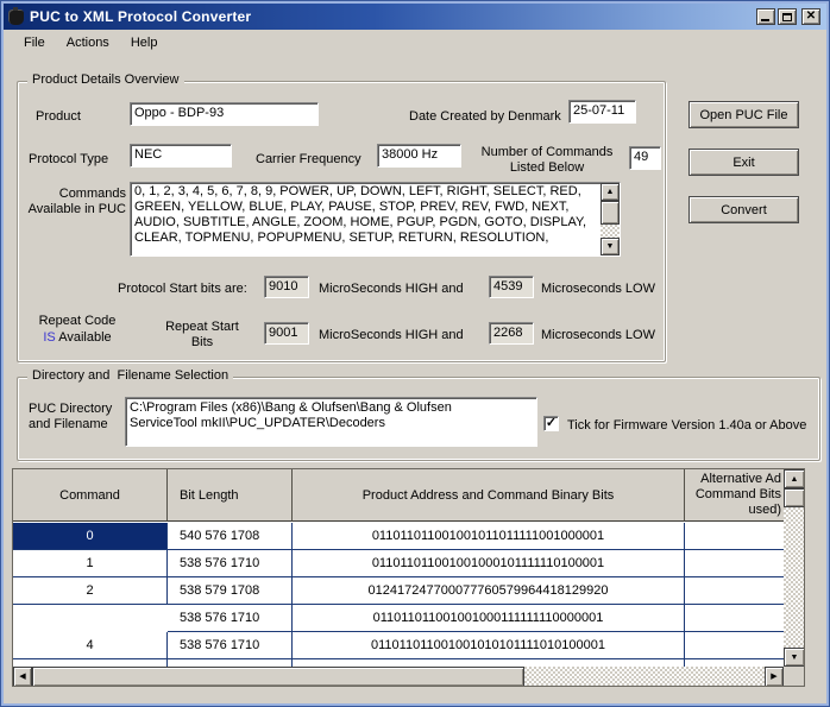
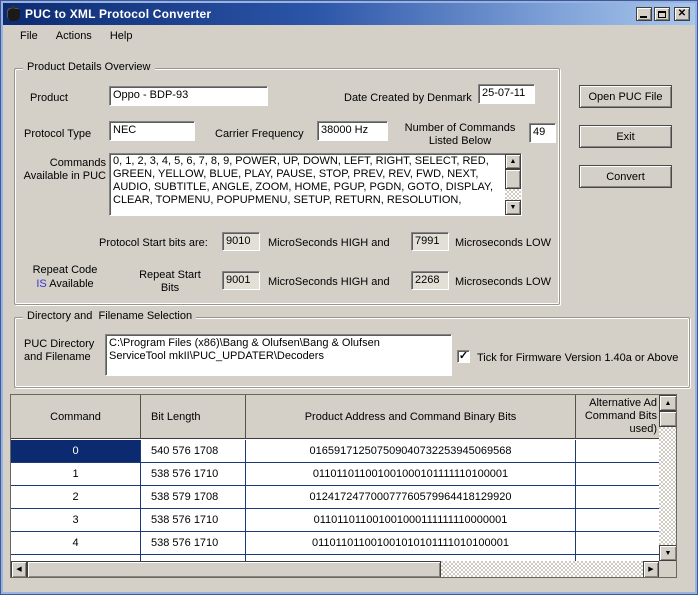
  PUC to XML Protocol Converter
  ✕
  File
  Actions
  Help
  Product Details Overview
  Product
  Oppo - BDP-93
  Date Created by Denmark
  25-07-11
  Protocol Type
  NEC
  Carrier Frequency
  38000 Hz
  Number of Commands
  Listed Below
  49
  Commands
  Available in PUC
  0, 1, 2, 3, 4, 5, 6, 7, 8, 9, POWER, UP, DOWN, LEFT, RIGHT, SELECT, RED, GREEN, YELLOW, BLUE, PLAY, PAUSE, STOP, PREV, REV, FWD, NEXT, AUDIO, SUBTITLE, ANGLE, ZOOM, HOME, PGUP, PGDN, GOTO, DISPLAY, CLEAR, TOPMENU, POPUPMENU, SETUP, RETURN, RESOLUTION,
  Protocol Start bits are:
  9010
  MicroSeconds HIGH and
- 4539
+ 7991
  Microseconds LOW
  Repeat Code
  IS Available
  Repeat Start
  Bits
  9001
  MicroSeconds HIGH and
  2268
  Microseconds LOW
  Open PUC File
  Exit
  Convert
  Directory and Filename Selection
  PUC Directory
  and Filename
  C:\Program Files (x86)\Bang & Olufsen\Bang & Olufsen
  ServiceTool mkII\PUC_UPDATER\Decoders
  ✓
  Tick for Firmware Version 1.40a or Above
  Command
  Bit Length
  Product Address and Command Binary Bits
  Alternative Ad
  Command Bits
  used)
  0
  540 576 1708
- 011011011001001011011111001000001
+ 016591712507509040732253945069568
  1
  538 576 1710
  011011011001001000101111110100001
  2
  538 579 1708
  012417247700077760579964418129920
+ 3
  538 576 1710
  011011011001001000111111110000001
  4
  538 576 1710
  011011011001001010101111010100001
